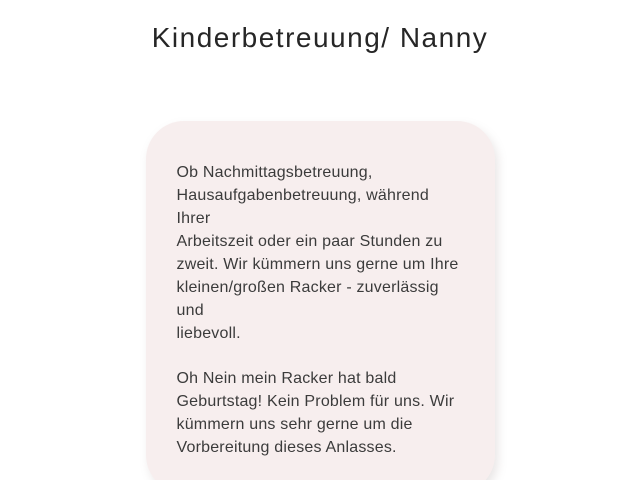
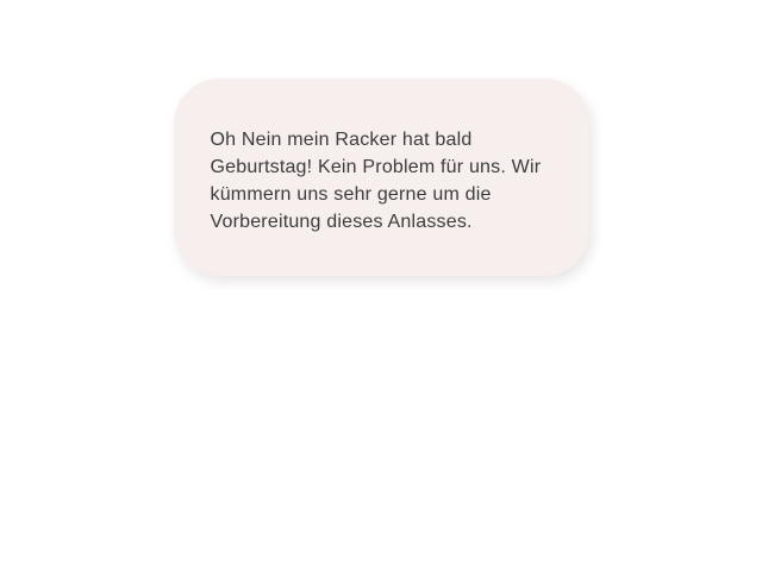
- Kinderbetreuung/ Nanny
- Ob Nachmittagsbetreuung,
- Hausaufgabenbetreuung, während Ihrer
- Arbeitszeit oder ein paar Stunden zu
- zweit. Wir kümmern uns gerne um Ihre
- kleinen/großen Racker - zuverlässig und
- liebevoll.
  Oh Nein mein Racker hat bald
  Geburtstag! Kein Problem für uns. Wir
  kümmern uns sehr gerne um die
  Vorbereitung dieses Anlasses.
